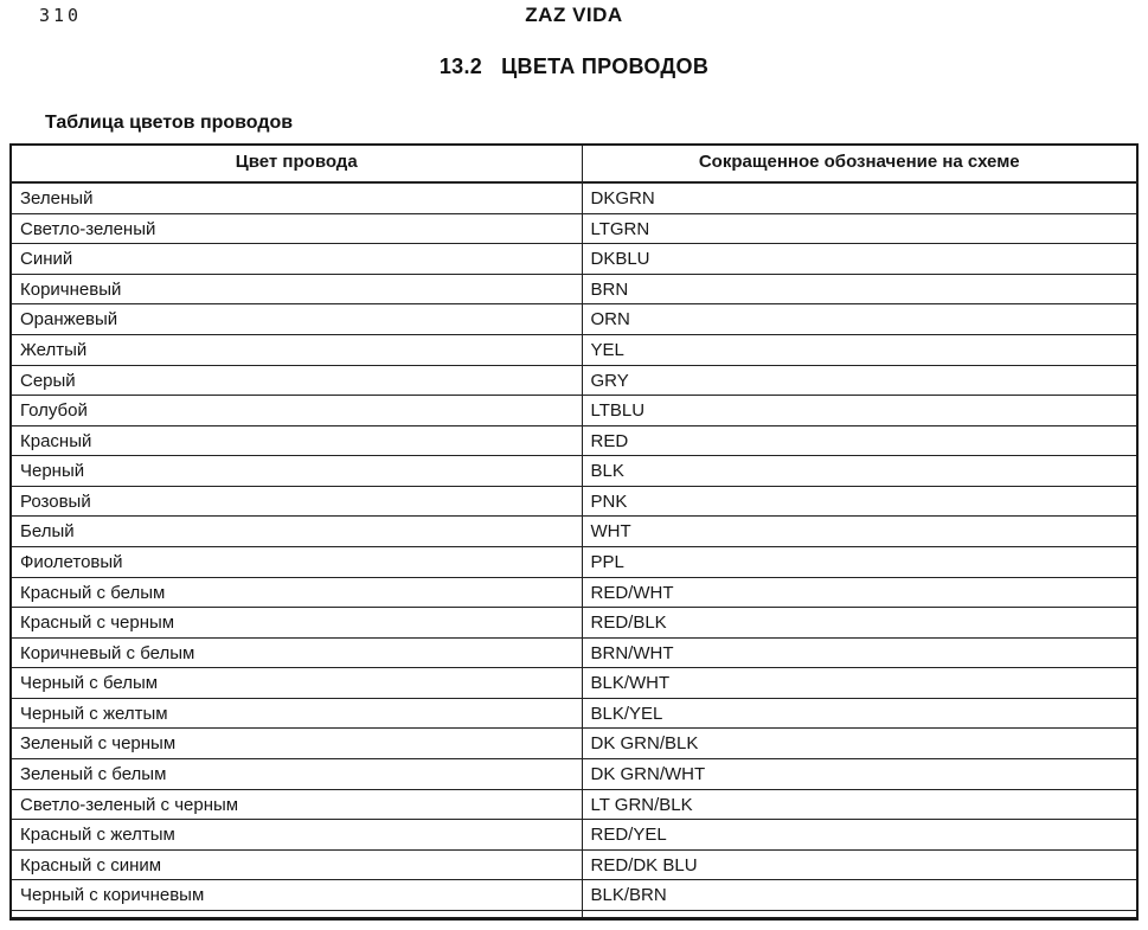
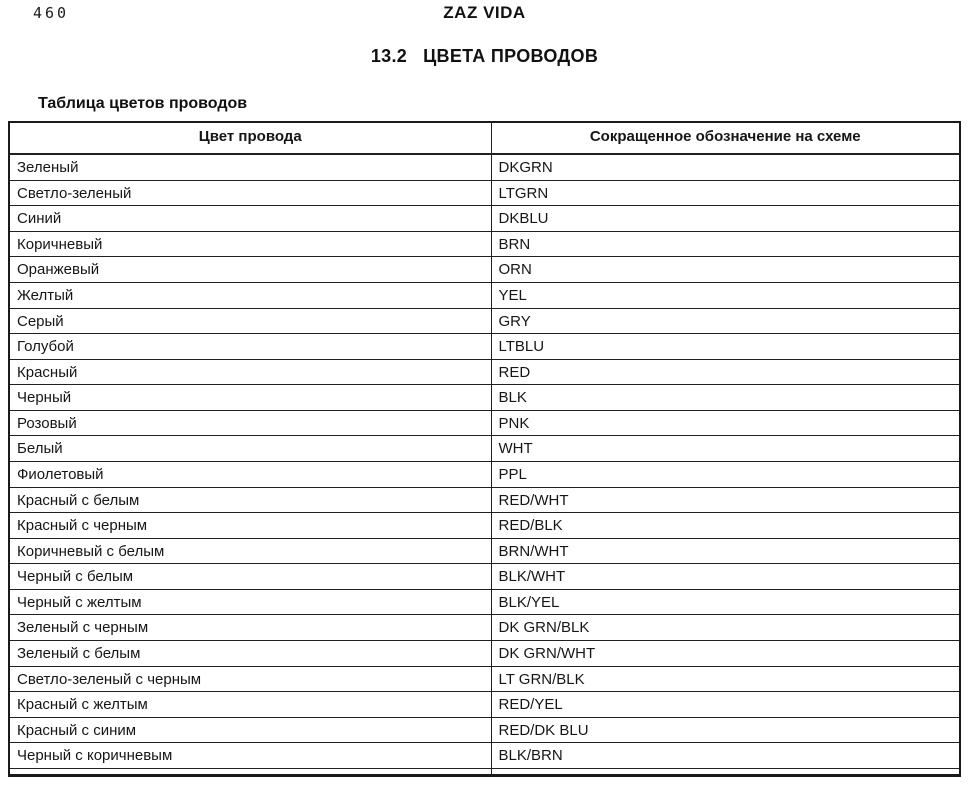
- 310
+ 460
  ZAZ VIDA
  13.2 ЦВЕТА ПРОВОДОВ
  Таблица цветов проводов
  Цвет провода	Сокращенное обозначение на схеме
  Зеленый	DKGRN
  Светло-зеленый	LTGRN
  Синий	DKBLU
  Коричневый	BRN
  Оранжевый	ORN
  Желтый	YEL
  Серый	GRY
  Голубой	LTBLU
  Красный	RED
  Черный	BLK
  Розовый	PNK
  Белый	WHT
  Фиолетовый	PPL
  Красный с белым	RED/WHT
  Красный с черным	RED/BLK
  Коричневый с белым	BRN/WHT
  Черный с белым	BLK/WHT
  Черный с желтым	BLK/YEL
  Зеленый с черным	DK GRN/BLK
  Зеленый с белым	DK GRN/WHT
  Светло-зеленый с черным	LT GRN/BLK
  Красный с желтым	RED/YEL
  Красный с синим	RED/DK BLU
  Черный с коричневым	BLK/BRN
